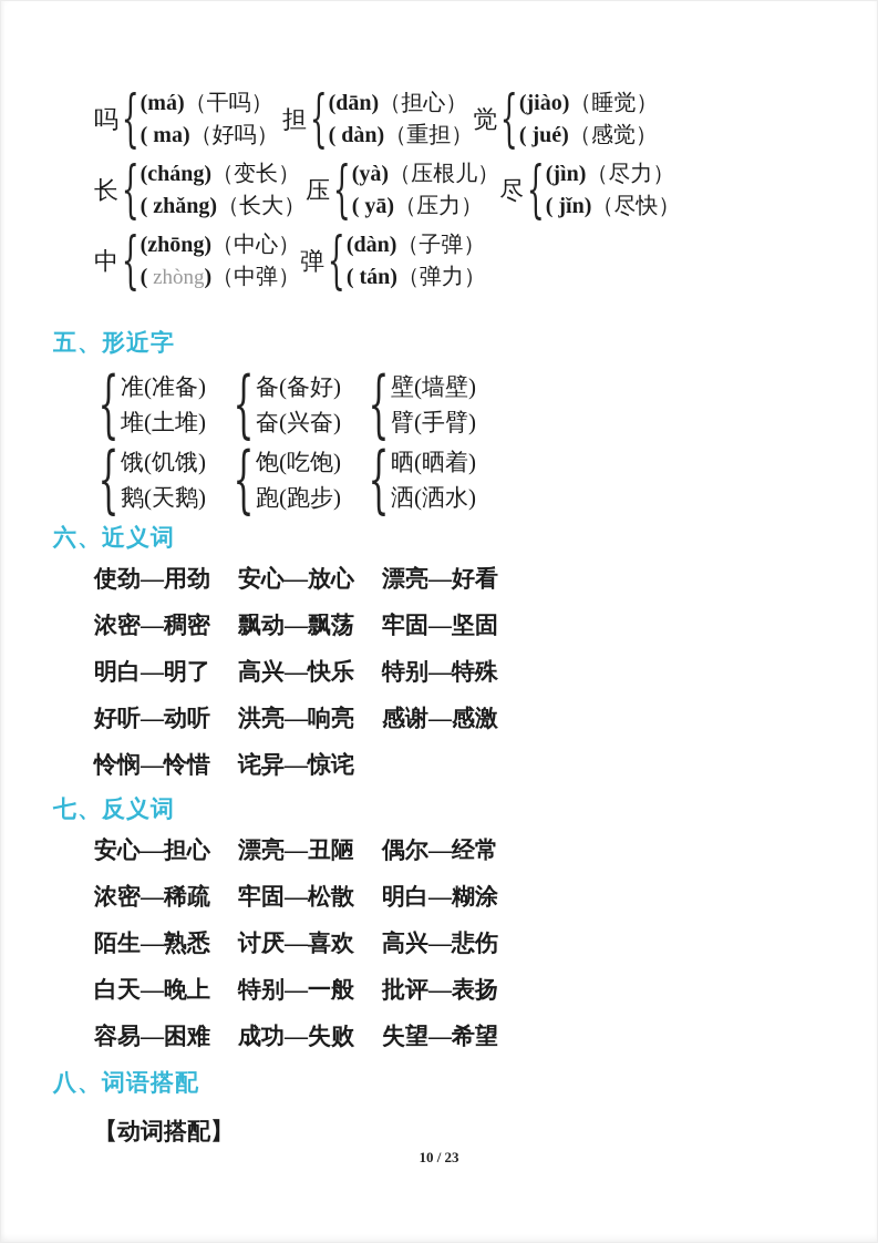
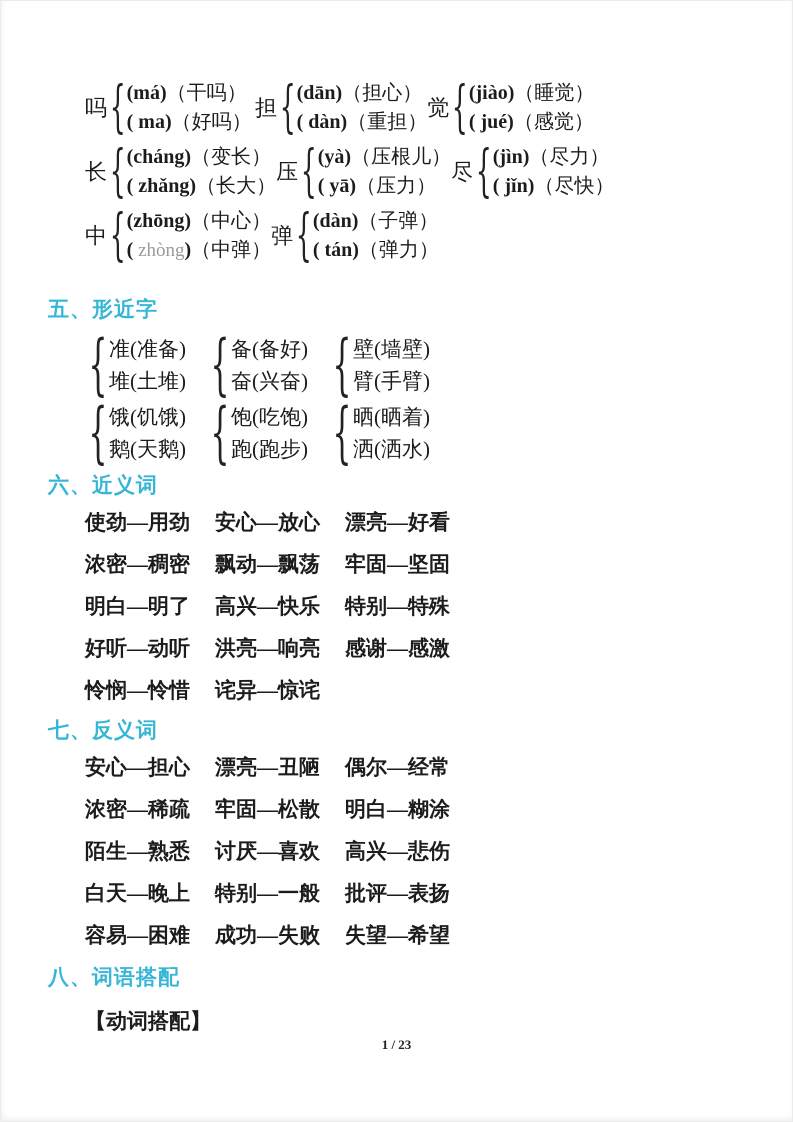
  吗
  (má)（干吗）
  ( ma)（好吗）
  担
  (dān)（担心）
  ( dàn)（重担）
  觉
  (jiào)（睡觉）
  ( jué)（感觉）
  长
  (cháng)（变长）
  ( zhǎng)（长大）
  压
  (yà)（压根儿）
  ( yā)（压力）
  尽
  (jìn)（尽力）
  ( jǐn)（尽快）
  中
  (zhōng)（中心）
  ( zhòng)（中弹）
  弹
  (dàn)（子弹）
  ( tán)（弹力）
  五、形近字
  准(准备)
  堆(土堆)
  备(备好)
  奋(兴奋)
  壁(墙壁)
  臂(手臂)
  饿(饥饿)
  鹅(天鹅)
  饱(吃饱)
  跑(跑步)
  晒(晒着)
  洒(洒水)
  六、近义词
  使劲—用劲
  安心—放心
  漂亮—好看
  浓密—稠密
  飘动—飘荡
  牢固—坚固
  明白—明了
  高兴—快乐
  特别—特殊
  好听—动听
  洪亮—响亮
  感谢—感激
  怜悯—怜惜
  诧异—惊诧
  七、反义词
  安心—担心
  漂亮—丑陋
  偶尔—经常
  浓密—稀疏
  牢固—松散
  明白—糊涂
  陌生—熟悉
  讨厌—喜欢
  高兴—悲伤
  白天—晚上
  特别—一般
  批评—表扬
  容易—困难
  成功—失败
  失望—希望
  八、词语搭配
  【动词搭配】
- 10 / 23
+ 1 / 23
